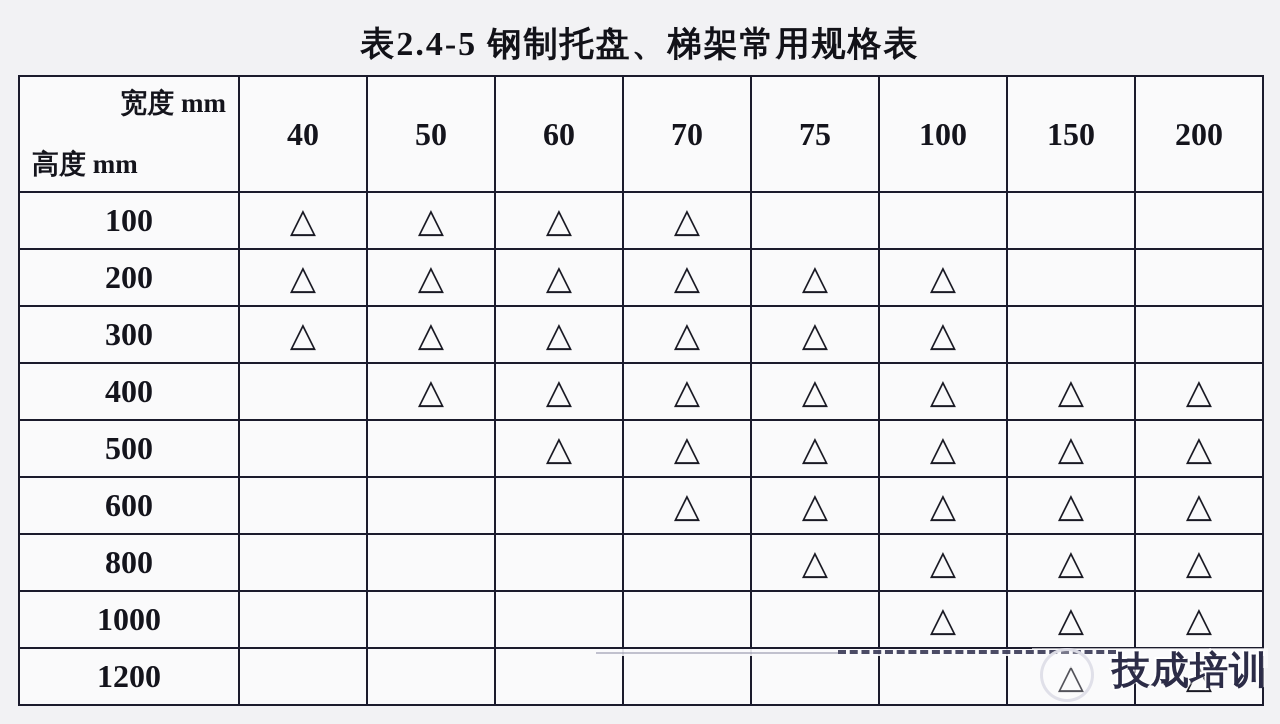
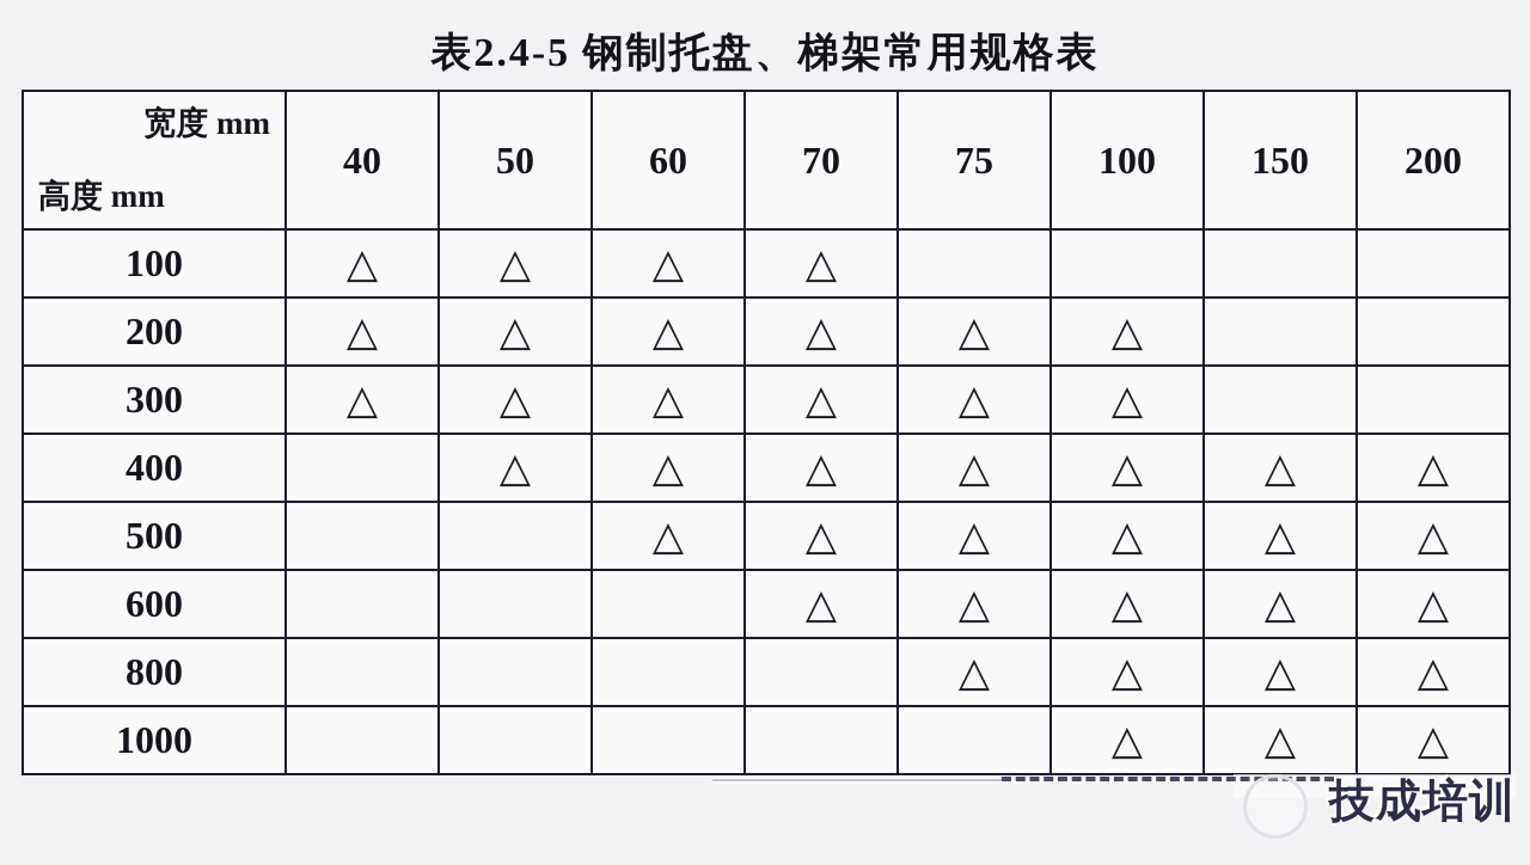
  表2.4-5 钢制托盘、梯架常用规格表
  宽度 mm 高度 mm	40	50	60	70	75	100	150	200
  100	△	△	△	△
  200	△	△	△	△	△	△
  300	△	△	△	△	△	△
  400		△	△	△	△	△	△	△
  500			△	△	△	△	△	△
  600				△	△	△	△	△
  800					△	△	△	△
  1000						△	△	△
- 1200							△	△
  技成培训
